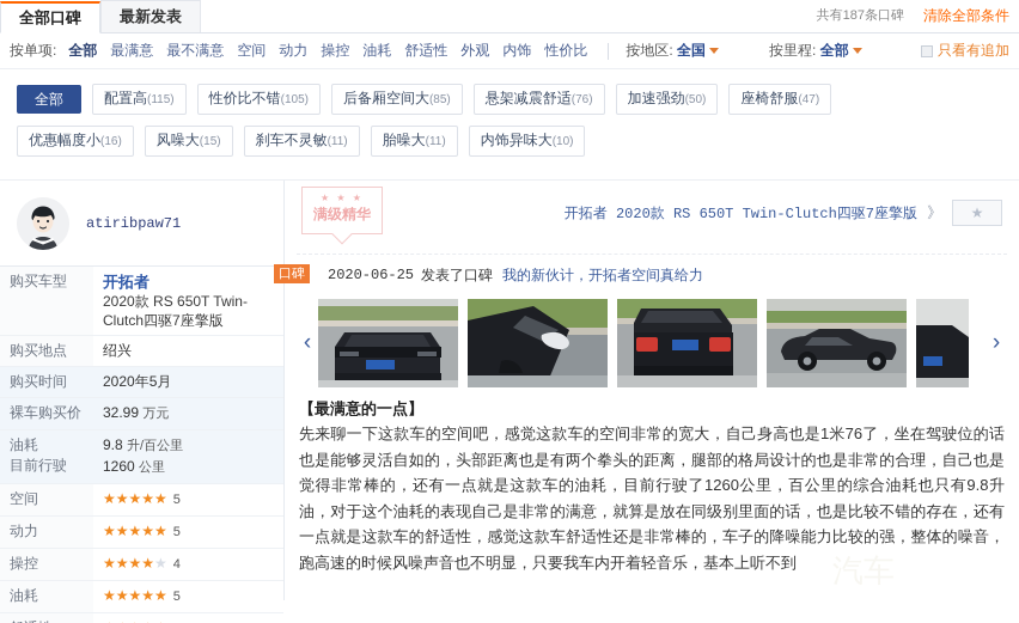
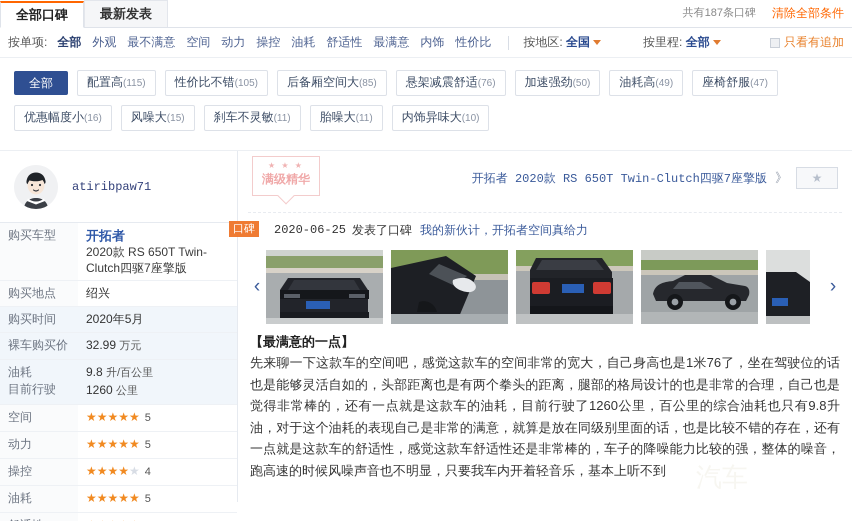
  全部口碑
  最新发表
  共有187条口碑
  清除全部条件
  按单项:
  全部
- 最满意
+ 外观
  最不满意
  空间
  动力
  操控
  油耗
  舒适性
- 外观
+ 最满意
  内饰
  性价比
  按地区: 全国
  按里程: 全部
  只看有追加
  全部
  配置高(115)
  性价比不错(105)
  后备厢空间大(85)
  悬架减震舒适(76)
  加速强劲(50)
+ 油耗高(49)
  座椅舒服(47)
  优惠幅度小(16)
  风噪大(15)
  刹车不灵敏(11)
  胎噪大(11)
  内饰异味大(10)
  atiribpaw71
  购买车型	开拓者 2020款 RS 650T Twin-Clutch四驱7座擎版
  购买地点	绍兴
  购买时间	2020年5月
  裸车购买价	32.99 万元
  油耗 目前行驶	9.8 升/百公里 1260 公里
  空间	★★★★★ 5
  动力	★★★★★ 5
  操控	★★★★★ 4
  油耗	★★★★★ 5
  ★ ★ ★
  满级精华
  开拓者 2020款 RS 650T Twin-Clutch四驱7座擎版
  》
  ★
  口碑
  2020-06-25
  发表了口碑
  我的新伙计，开拓者空间真给力
  ‹
  ›
  【最满意的一点】
  先来聊一下这款车的空间吧，感觉这款车的空间非常的宽大，自己身高也是1米76了，坐在驾驶位的话也是能够灵活自如的，头部距离也是有两个拳头的距离，腿部的格局设计的也是非常的合理，自己也是觉得非常棒的，还有一点就是这款车的油耗，目前行驶了1260公里，百公里的综合油耗也只有9.8升油，对于这个油耗的表现自己是非常的满意，就算是放在同级别里面的话，也是比较不错的存在，还有一点就是这款车的舒适性，感觉这款车舒适性还是非常棒的，车子的降噪能力比较的强，整体的噪音，跑高速的时候风噪声音也不明显，只要我车内开着轻音乐，基本上听不到
